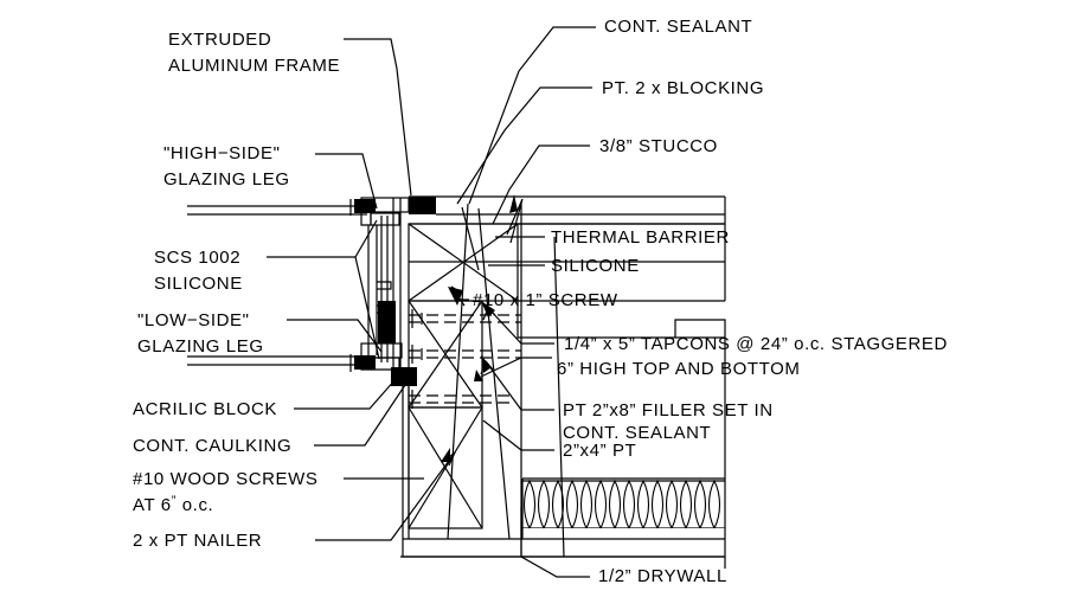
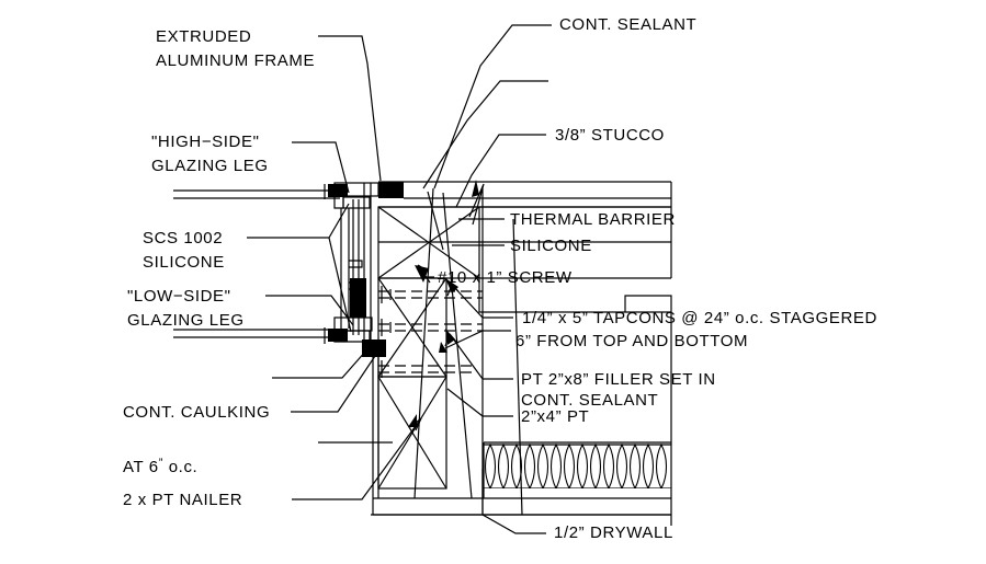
  EXTRUDED
  ALUMINUM FRAME
  "HIGH−SIDE"
  GLAZING LEG
  SCS 1002
  SILICONE
  "LOW−SIDE"
  GLAZING LEG
- ACRILIC BLOCK
  CONT. CAULKING
- #10 WOOD SCREWS
  AT 6” o.c.
  2 x PT NAILER
  CONT. SEALANT
- PT. 2 x BLOCKING
  3/8” STUCCO
  THERMAL BARRIER
  SILICONE
  #10 x 1” SCREW
  1/4” x 5” TAPCONS @ 24” o.c. STAGGERED
- 6” HIGH TOP AND BOTTOM
+ 6” FROM TOP AND BOTTOM
  PT 2”x8” FILLER SET IN
  CONT. SEALANT
  2”x4” PT
  1/2” DRYWALL
